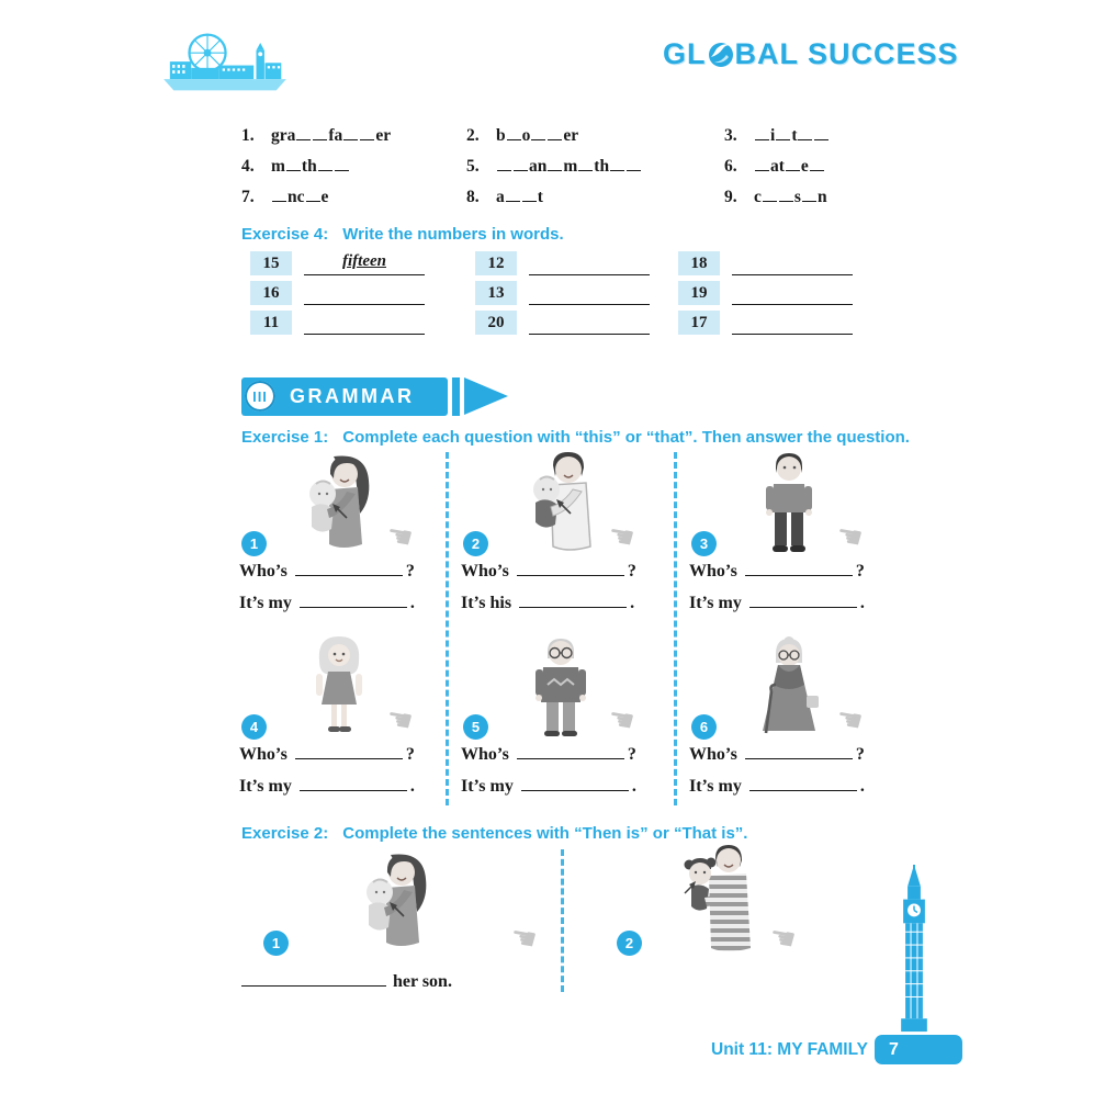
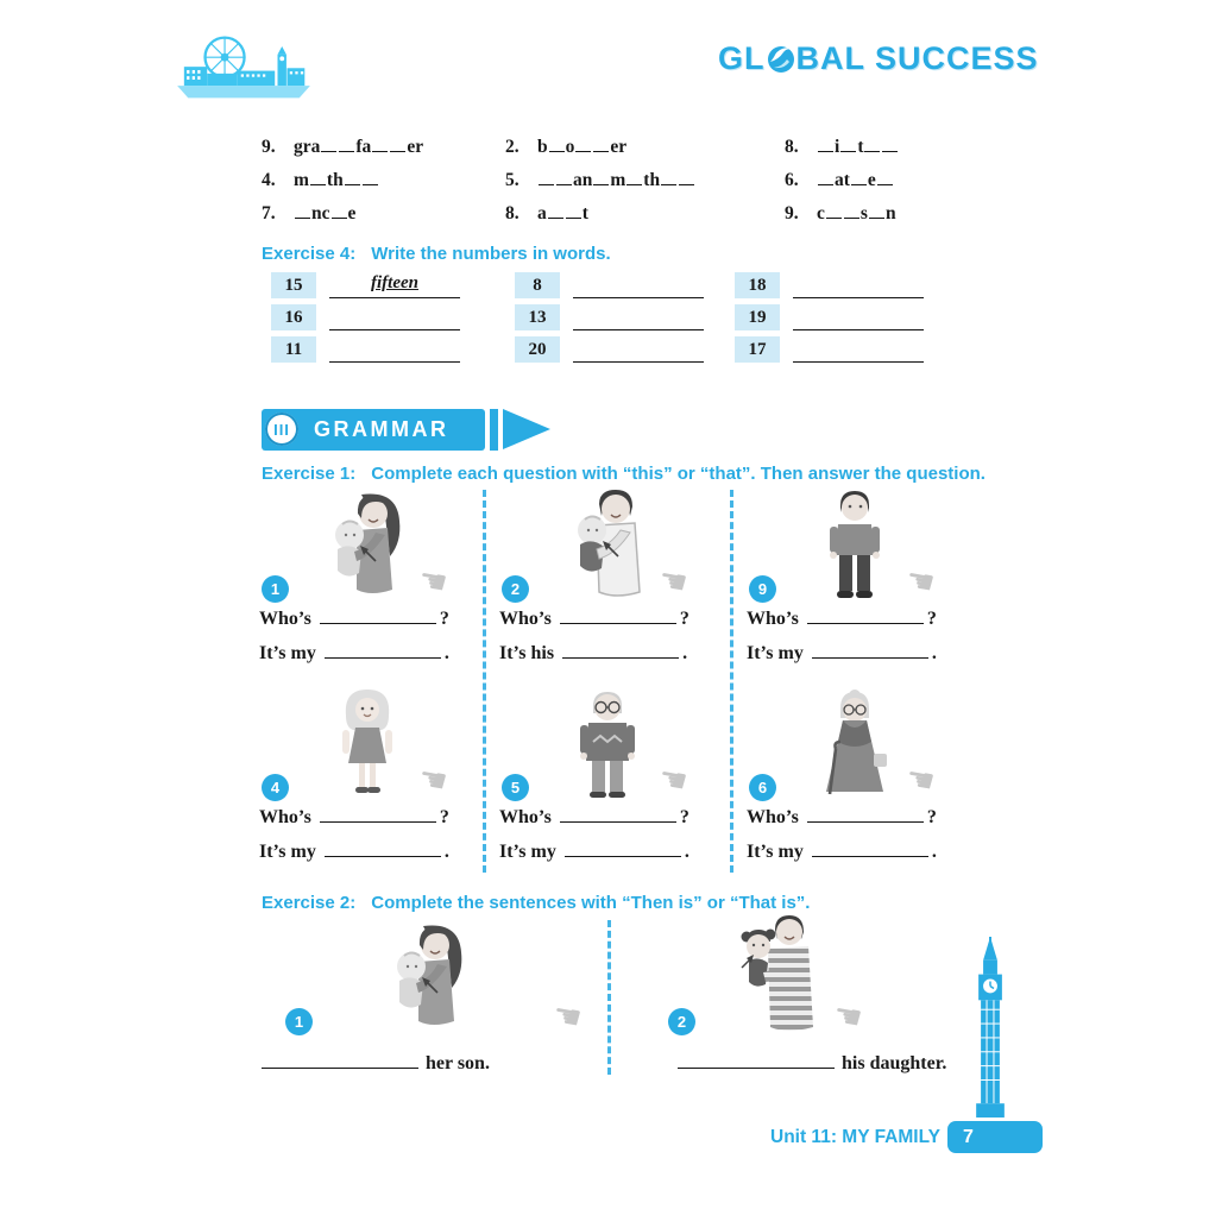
  GL
  BAL SUCCESS
- 1. gra fa er
+ 9. gra fa er
  2. b o er
- 3. i t
+ 8. i t
  4. m th
  5. an m th
  6. at e
  7. nc e
  8. a t
  9. c s n
  Exercise 4: Write the numbers in words.
  15
  fifteen
- 12
+ 8
  18
  16
  13
  19
  11
  20
  17
  III
  GRAMMAR
  Exercise 1: Complete each question with “this” or “that”. Then answer the question.
  1
  Who’s ?
  It’s my .
  2
  Who’s ?
  It’s his .
- 3
+ 9
  Who’s ?
  It’s my .
  4
  Who’s ?
  It’s my .
  5
  Who’s ?
  It’s my .
  6
  Who’s ?
  It’s my .
  Exercise 2: Complete the sentences with “Then is” or “That is”.
  1
  her son.
  2
+ his daughter.
  Unit 11: MY FAMILY
  7
